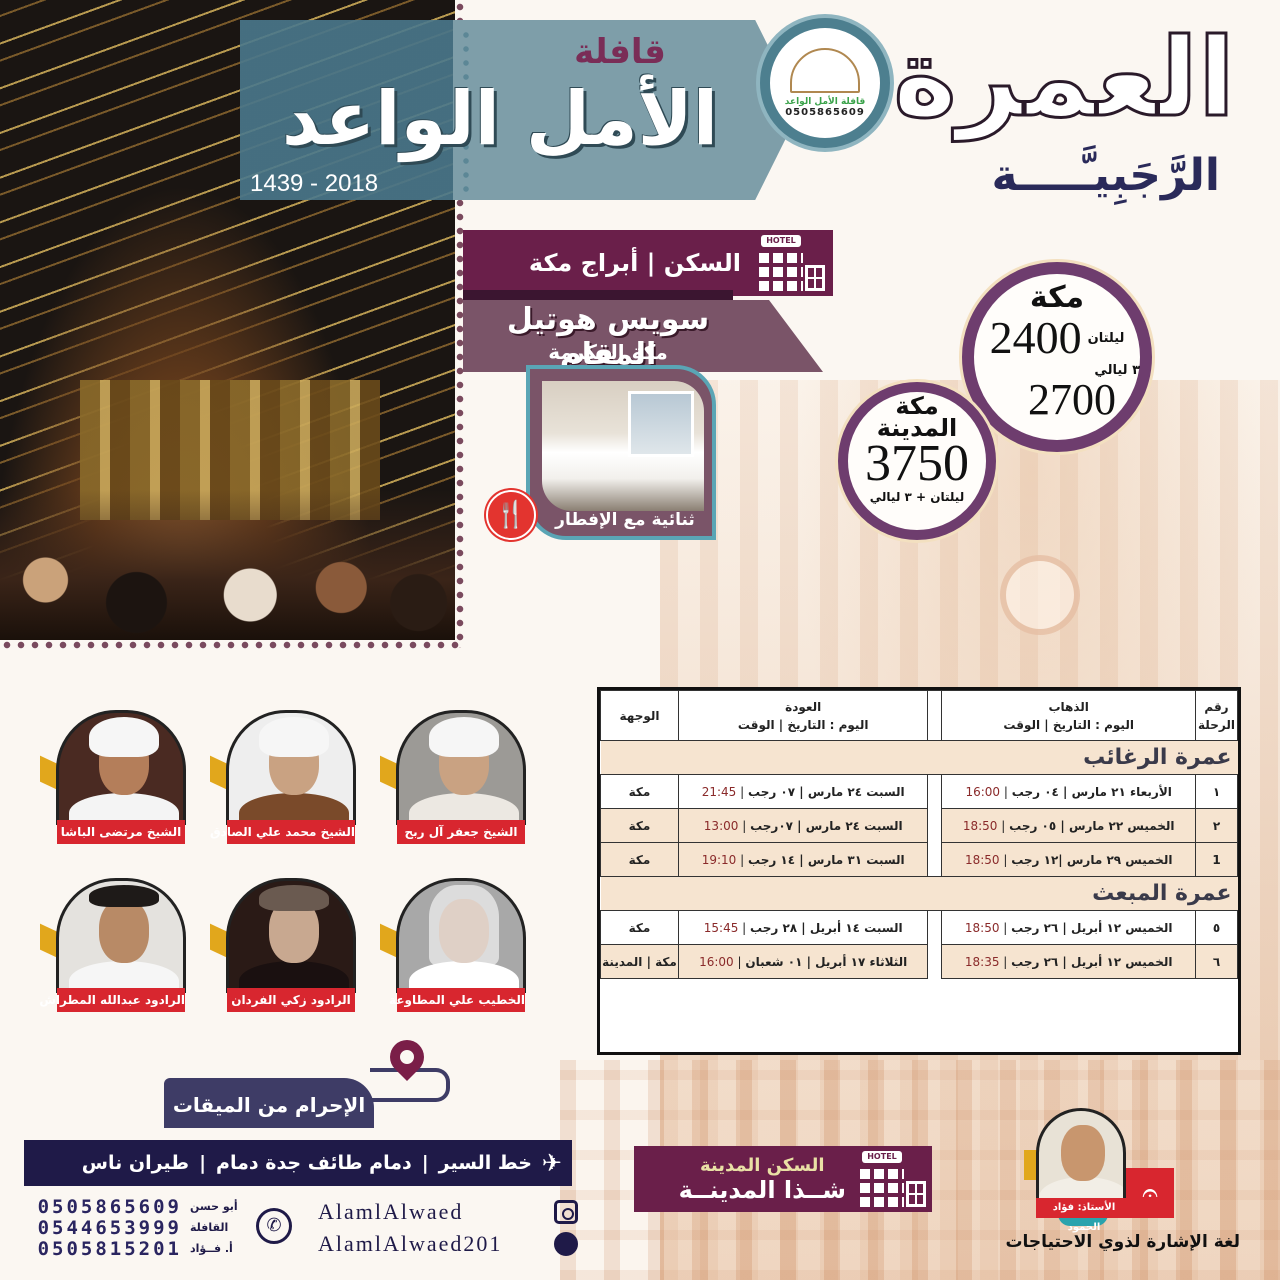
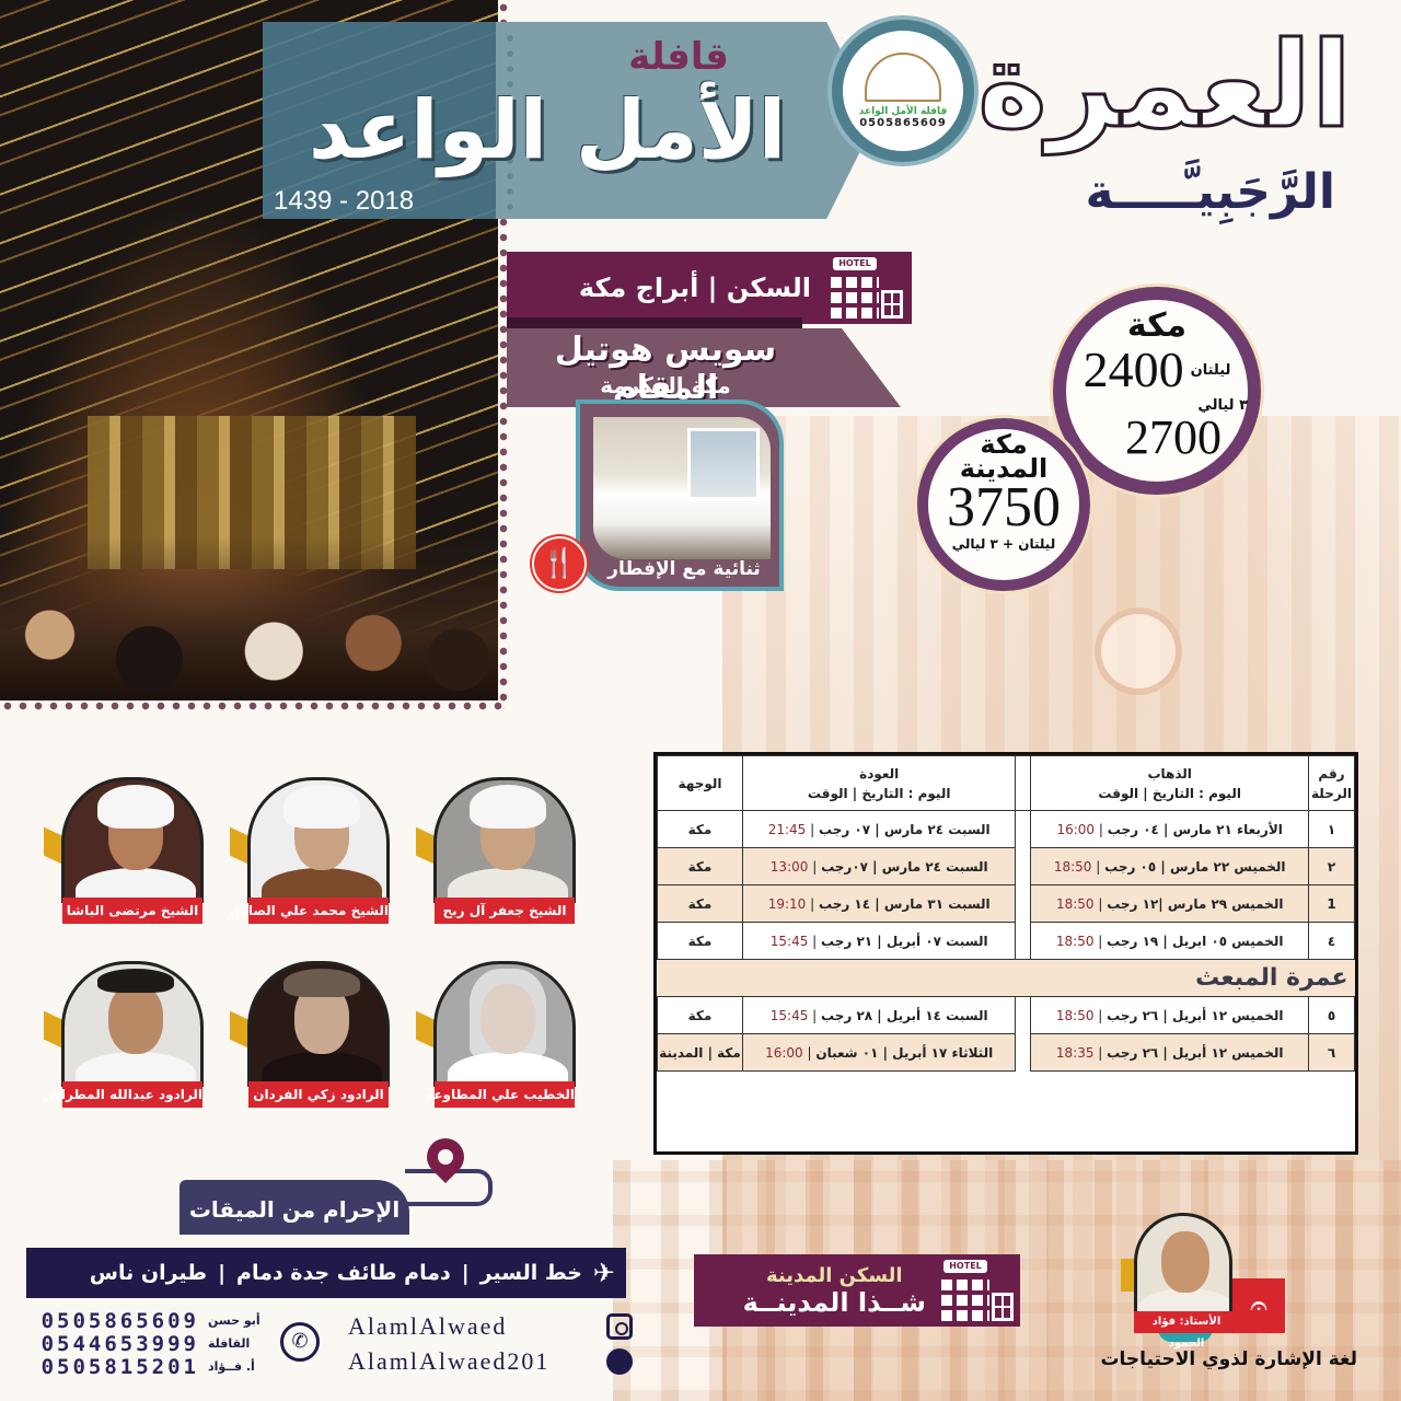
  قافلة
  الأمل الواعد
  1439 - 2018
  قافلة الأمل الواعد
  0505865609
  العمرة
  الرَّجَبِيـَّــــة
  السكن | أبراج مكة
  HOTEL
  سويس هوتيل المقام
  مكة المكرمة
  ثنائية مع الإفطار
  🍴
  مكة
  2400
  ليلتان
  ٣ ليالي
  2700
  مكة
  المدينة
  3750
  ليلتان + ٣ ليالي
  رقم الرحلة	الذهاباليوم : التاريخ | الوقت		العودةاليوم : التاريخ | الوقت	الوجهة
- عمرة الرغائب
  ١	الأربعاء ٢١ مارس | ٠٤ رجب | 16:00		السبت ٢٤ مارس | ٠٧ رجب | 21:45	مكة
  ٢	الخميس ٢٢ مارس | ٠٥ رجب | 18:50		السبت ٢٤ مارس | ٠٧رجب | 13:00	مكة
  1	الخميس ٢٩ مارس |١٢ رجب | 18:50		السبت ٣١ مارس | ١٤ رجب | 19:10	مكة
+ ٤	الخميس ٠٥ ابريل | ١٩ رجب | 18:50		السبت ٠٧ أبريل | ٢١ رجب | 15:45	مكة
  عمرة المبعث
  ٥	الخميس ١٢ أبريل | ٢٦ رجب | 18:50		السبت ١٤ أبريل | ٢٨ رجب | 15:45	مكة
  ٦	الخميس ١٢ أبريل | ٢٦ رجب | 18:35		الثلاثاء ١٧ أبريل | ٠١ شعبان | 16:00	مكة | المدينة
  الشيخ جعفر آل ربح
  الشيخ محمد علي الصا
  الشيخ مرتضى الباشا
  الخطيب علي المطاوع
  الرادود زكي الفردان
  الرادود عبدالله المطرا
  الإحرام من الميقات
  طيران ناس
  |
  دمام طائف جدة دمام
  |
  خط السير
  ✈
  0505865609
  أبو حسن
  0544653999
  القافلة
  0505815201
  أ. فــؤاد
  ✆
  AlamlAlwaed
  AlamlAlwaed201
  السكن المدينة
  شــذا المدينــة
  HOTEL
  الأستاذ: فؤاد الحمود
  𝄐
  لغة الإشارة لذوي الاحتياجات
